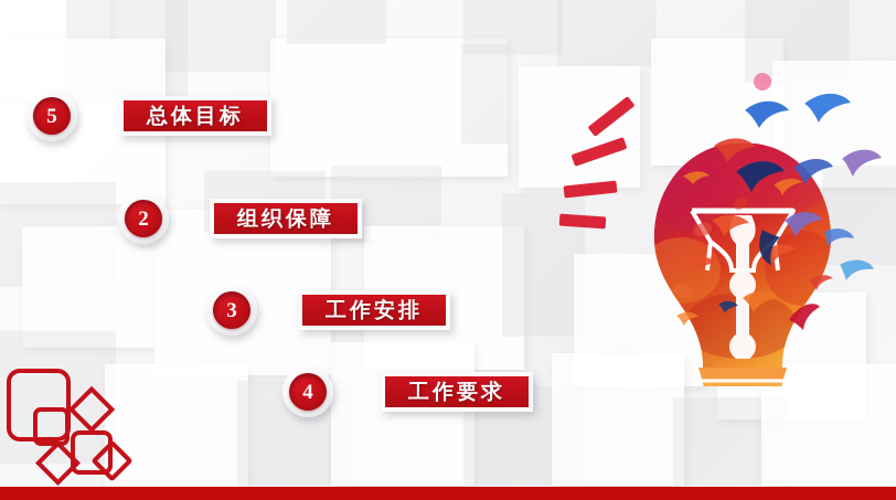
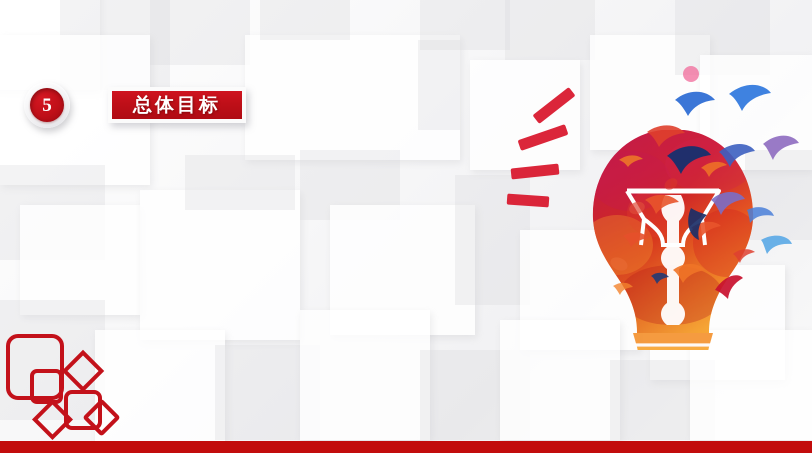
  5
  总体目标
- 2
- 组织保障
- 3
- 工作安排
- 4
- 工作要求
